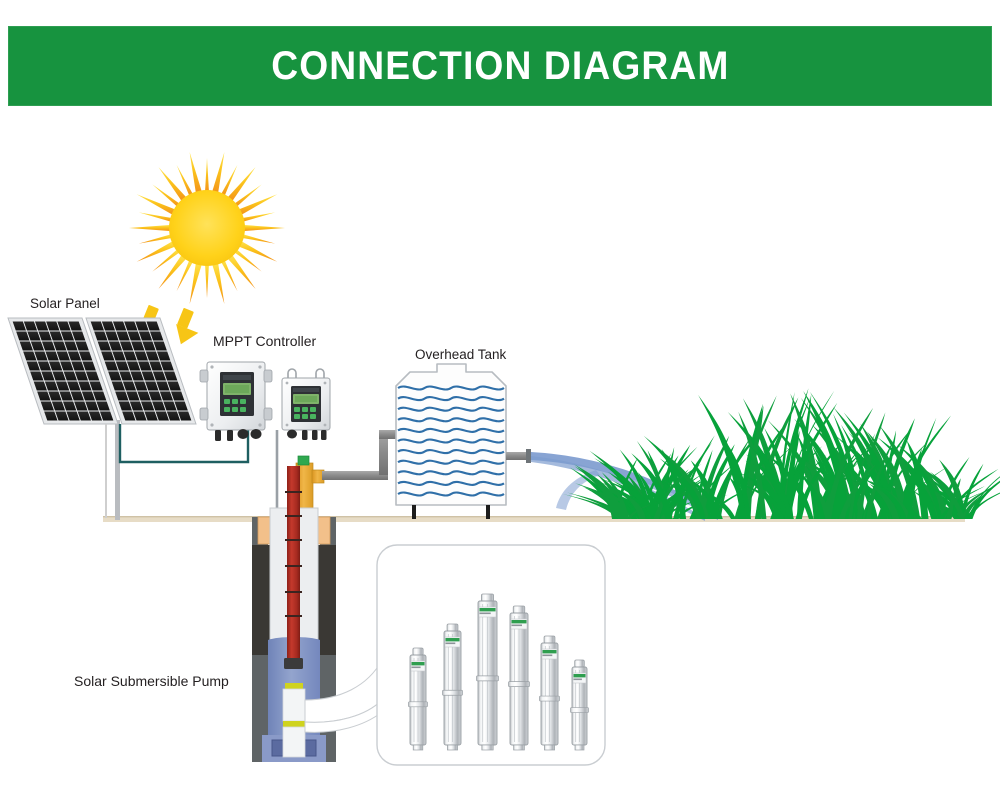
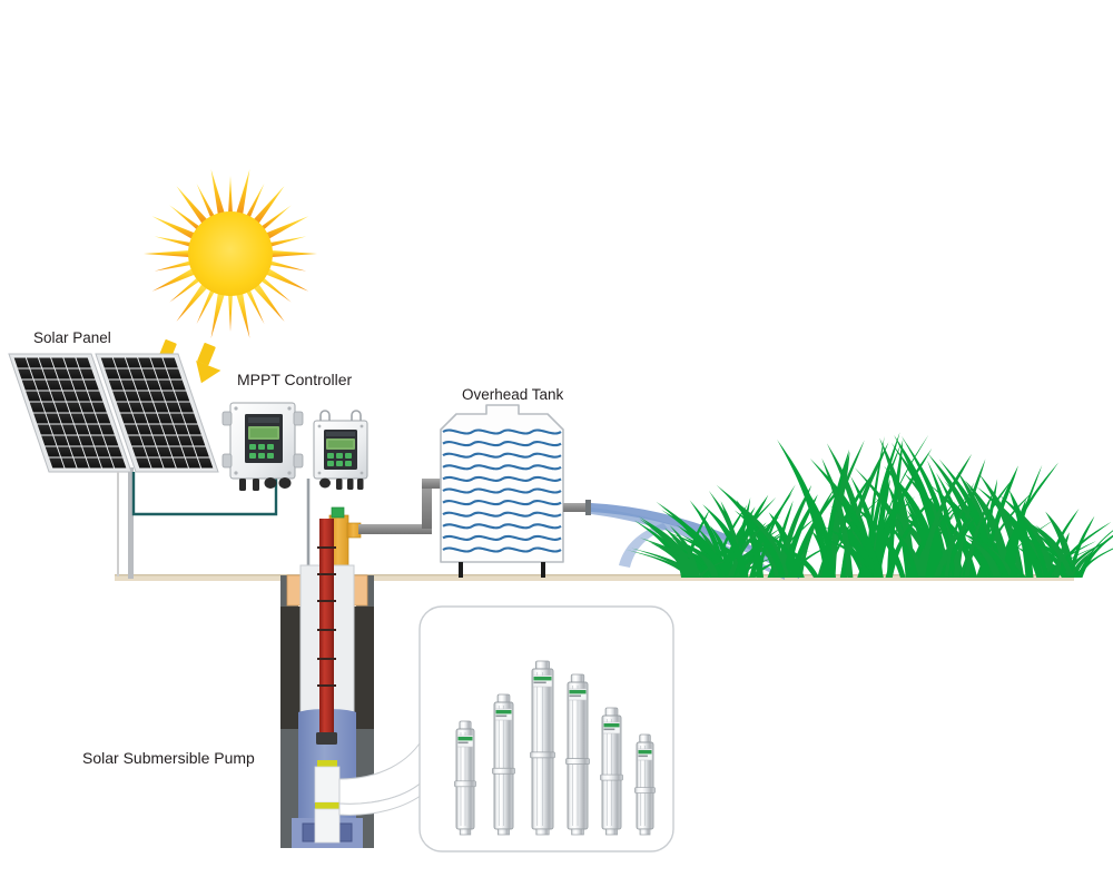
- CONNECTION DIAGRAM
  Solar Panel
  MPPT Controller
  Overhead Tank
  Solar Submersible Pump
